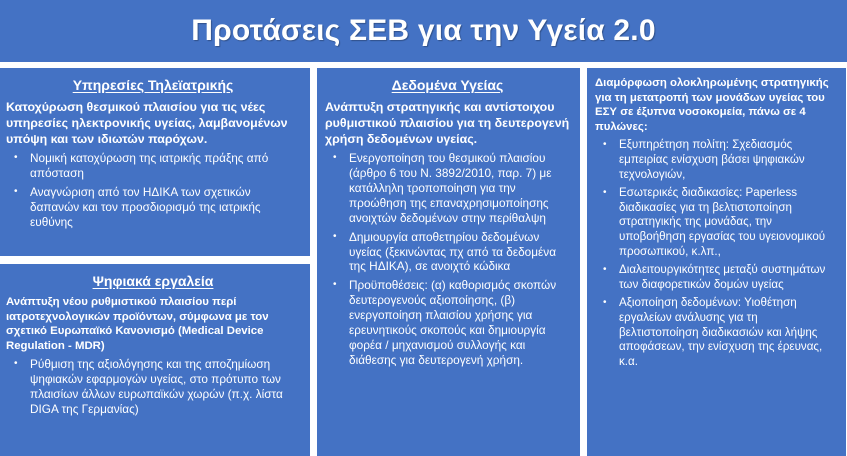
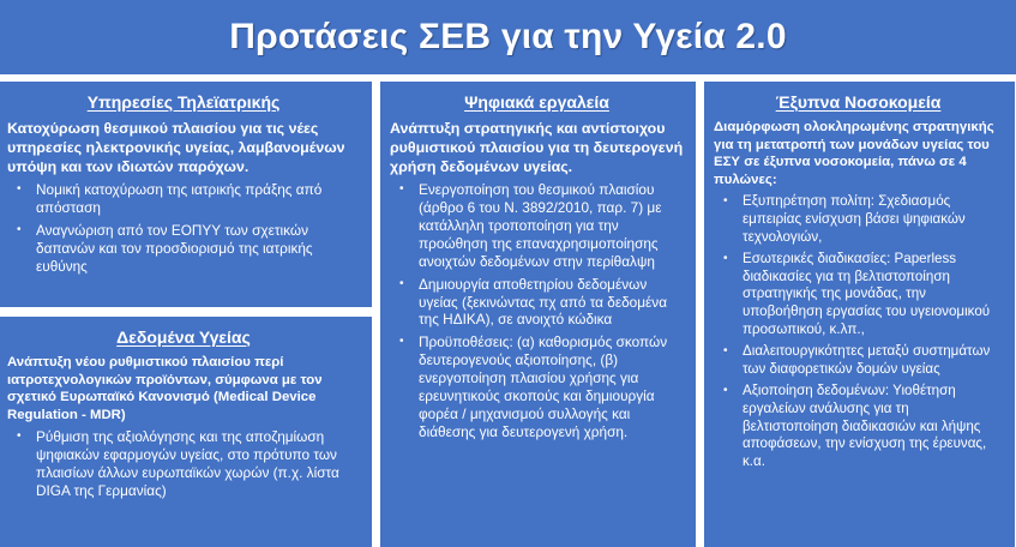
  Προτάσεις ΣΕΒ για την Υγεία 2.0
  Υπηρεσίες Τηλεϊατρικής
  Κατοχύρωση θεσμικού πλαισίου για τις νέες υπηρεσίες ηλεκτρονικής υγείας, λαμβανομένων υπόψη και των ιδιωτών παρόχων.
  Νομική κατοχύρωση της ιατρικής πράξης από απόσταση
- Αναγνώριση από τον ΗΔΙΚΑ των σχετικών δαπανών και τον προσδιορισμό της ιατρικής ευθύνης
+ Αναγνώριση από τον ΕΟΠΥΥ των σχετικών δαπανών και τον προσδιορισμό της ιατρικής ευθύνης
- Ψηφιακά εργαλεία
+ Δεδομένα Υγείας
  Ανάπτυξη νέου ρυθμιστικού πλαισίου περί ιατροτεχνολογικών προϊόντων, σύμφωνα με τον σχετικό Ευρωπαϊκό Κανονισμό (Medical Device Regulation - MDR)
  Ρύθμιση της αξιολόγησης και της αποζημίωση ψηφιακών εφαρμογών υγείας, στο πρότυπο των πλαισίων άλλων ευρωπαϊκών χωρών (π.χ. λίστα DIGA της Γερμανίας)
- Δεδομένα Υγείας
+ Ψηφιακά εργαλεία
  Ανάπτυξη στρατηγικής και αντίστοιχου ρυθμιστικού πλαισίου για τη δευτερογενή χρήση δεδομένων υγείας.
  Ενεργοποίηση του θεσμικού πλαισίου (άρθρο 6 του Ν. 3892/2010, παρ. 7) με κατάλληλη τροποποίηση για την προώθηση της επαναχρησιμοποίησης ανοιχτών δεδομένων στην περίθαλψη
  Δημιουργία αποθετηρίου δεδομένων υγείας (ξεκινώντας πχ από τα δεδομένα της ΗΔΙΚΑ), σε ανοιχτό κώδικα
  Προϋποθέσεις: (α) καθορισμός σκοπών δευτερογενούς αξιοποίησης, (β) ενεργοποίηση πλαισίου χρήσης για ερευνητικούς σκοπούς και δημιουργία φορέα / μηχανισμού συλλογής και διάθεσης για δευτερογενή χρήση.
+ Έξυπνα Νοσοκομεία
  Διαμόρφωση ολοκληρωμένης στρατηγικής για τη μετατροπή των μονάδων υγείας του ΕΣΥ σε έξυπνα νοσοκομεία, πάνω σε 4 πυλώνες:
  Εξυπηρέτηση πολίτη: Σχεδιασμός εμπειρίας ενίσχυση βάσει ψηφιακών τεχνολογιών,
  Εσωτερικές διαδικασίες: Paperless διαδικασίες για τη βελτιστοποίηση στρατηγικής της μονάδας, την υποβοήθηση εργασίας του υγειονομικού προσωπικού, κ.λπ.,
  Διαλειτουργικότητες μεταξύ συστημάτων των διαφορετικών δομών υγείας
  Αξιοποίηση δεδομένων: Υιοθέτηση εργαλείων ανάλυσης για τη βελτιστοποίηση διαδικασιών και λήψης αποφάσεων, την ενίσχυση της έρευνας, κ.α.
